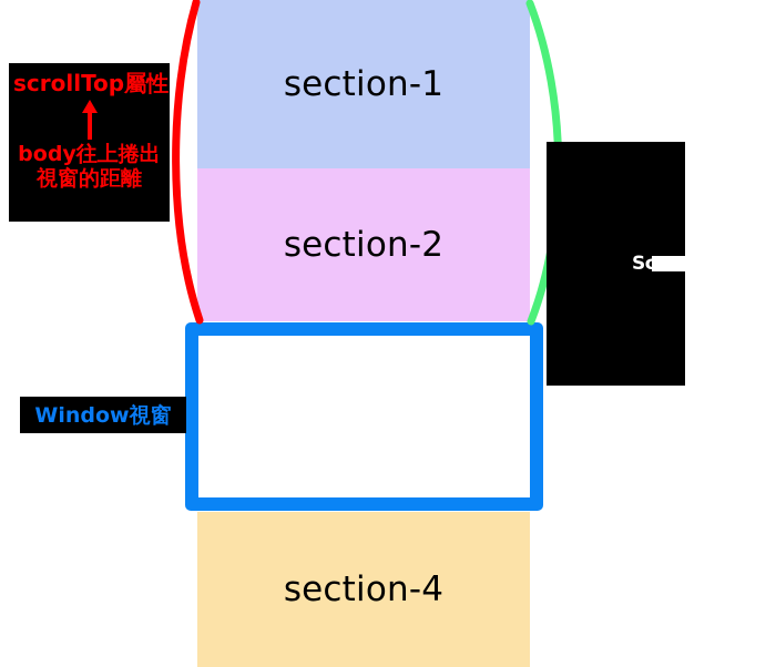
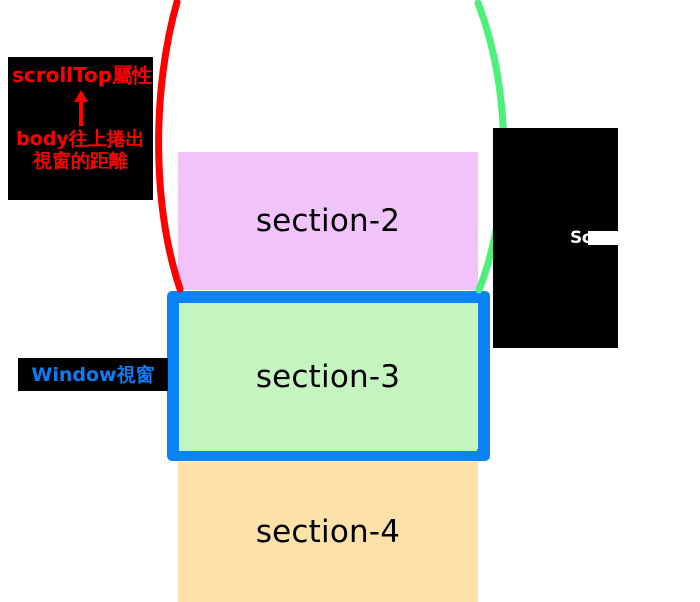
- section-1
  section-2
  section-4
+ section-3
  scrollTop屬性
  body往上捲出
  視窗的距離
  Window視窗
  Sc
